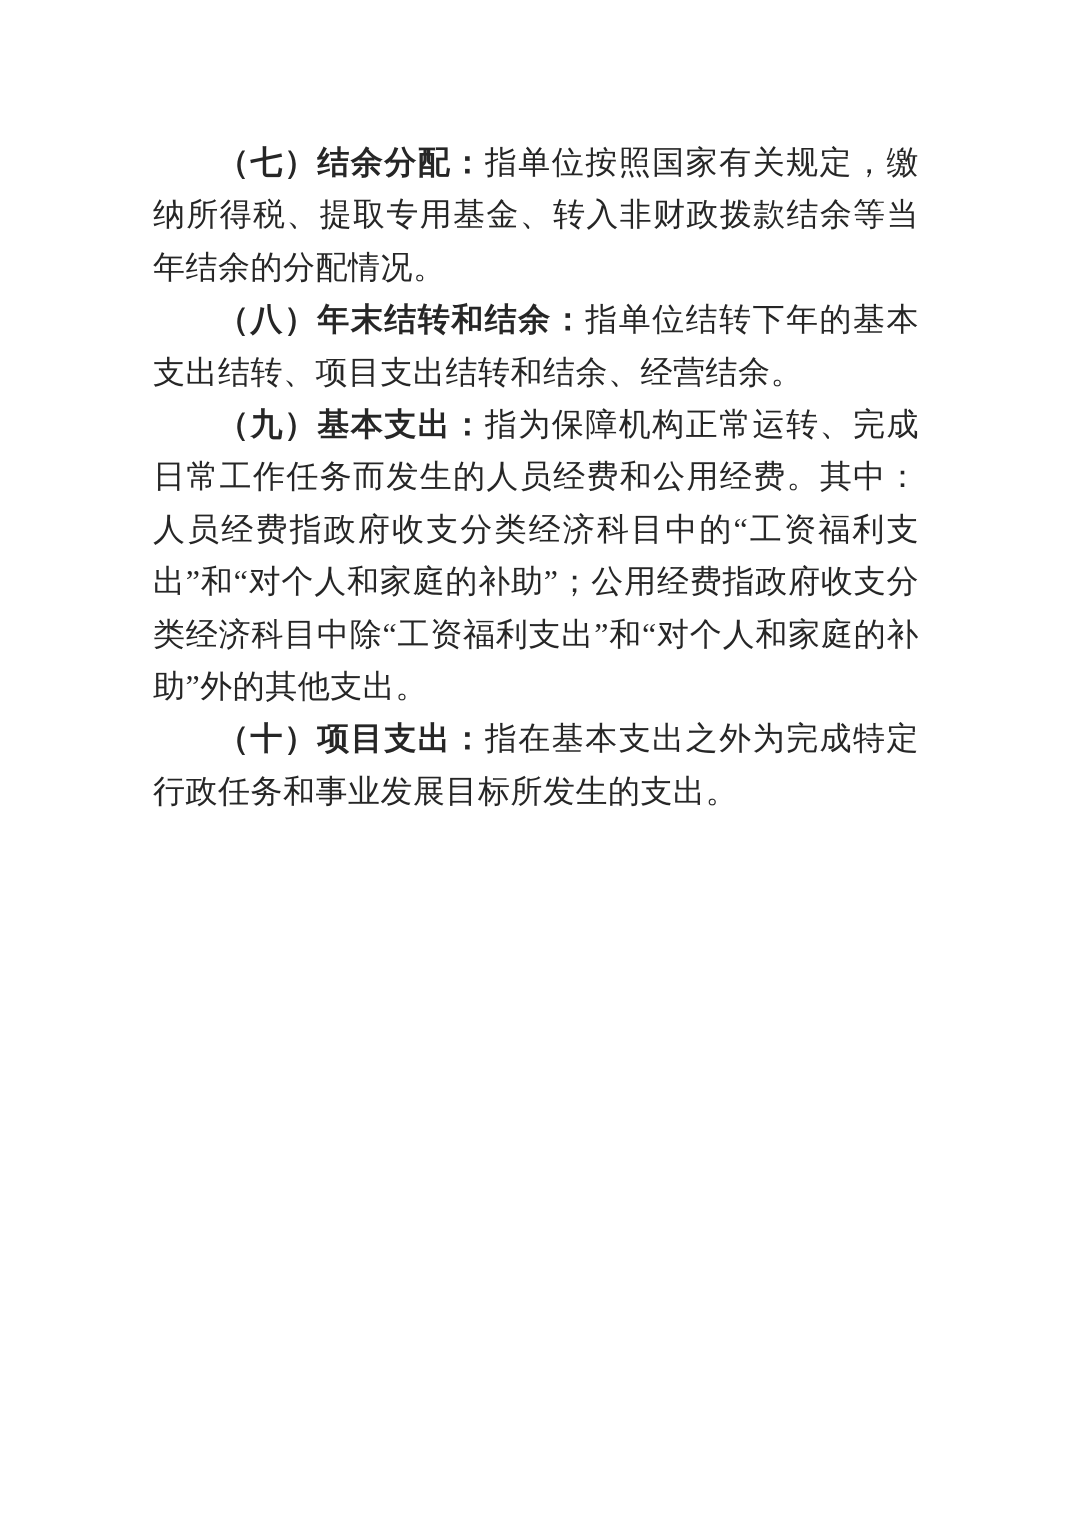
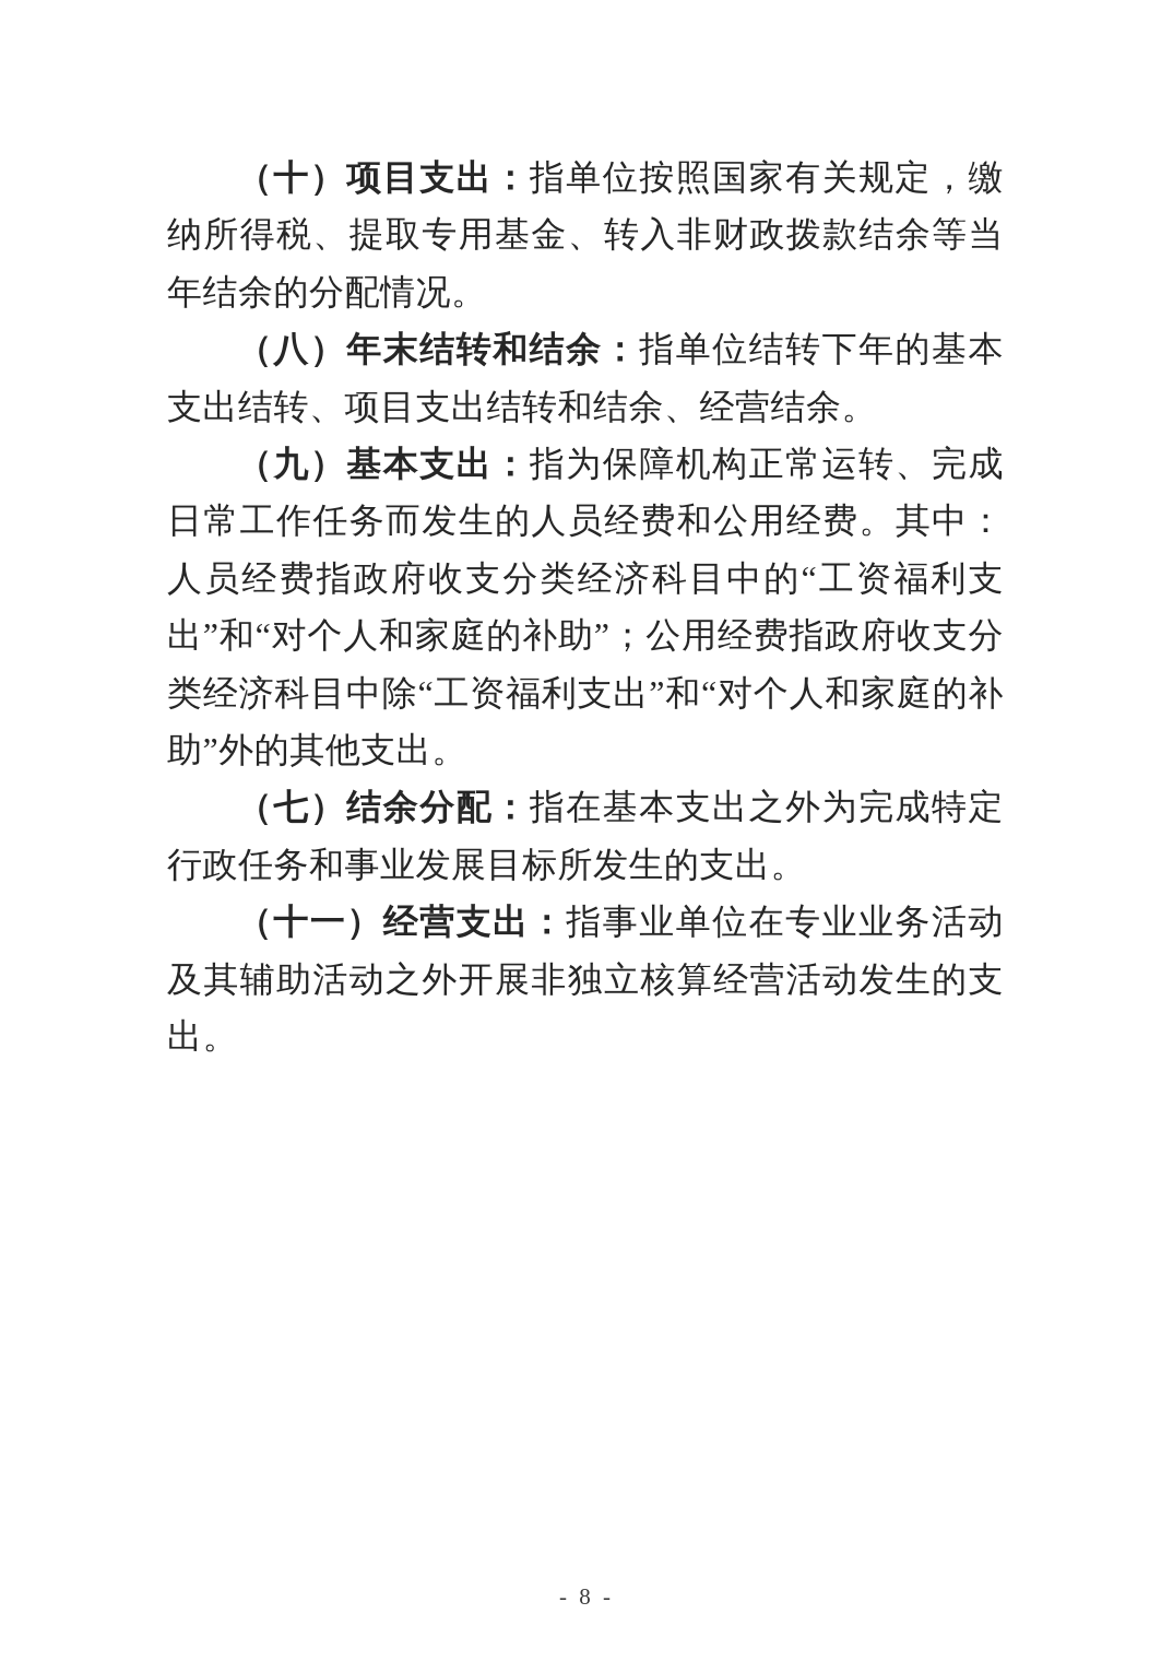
- （七）结余分配：指单位按照国家有关规定，缴纳所得税、提取专用基金、转入非财政拨款结余等当年结余的分配情况。
+ （十）项目支出：指单位按照国家有关规定，缴纳所得税、提取专用基金、转入非财政拨款结余等当年结余的分配情况。
  （八）年末结转和结余：指单位结转下年的基本支出结转、项目支出结转和结余、经营结余。
  （九）基本支出：指为保障机构正常运转、完成日常工作任务而发生的人员经费和公用经费。其中：人员经费指政府收支分类经济科目中的“工资福利支出”和“对个人和家庭的补助”；公用经费指政府收支分类经济科目中除“工资福利支出”和“对个人和家庭的补助”外的其他支出。
- （十）项目支出：指在基本支出之外为完成特定行政任务和事业发展目标所发生的支出。
+ （七）结余分配：指在基本支出之外为完成特定行政任务和事业发展目标所发生的支出。
+ （十一）经营支出：指事业单位在专业业务活动及其辅助活动之外开展非独立核算经营活动发生的支出。
+ - 8 -
